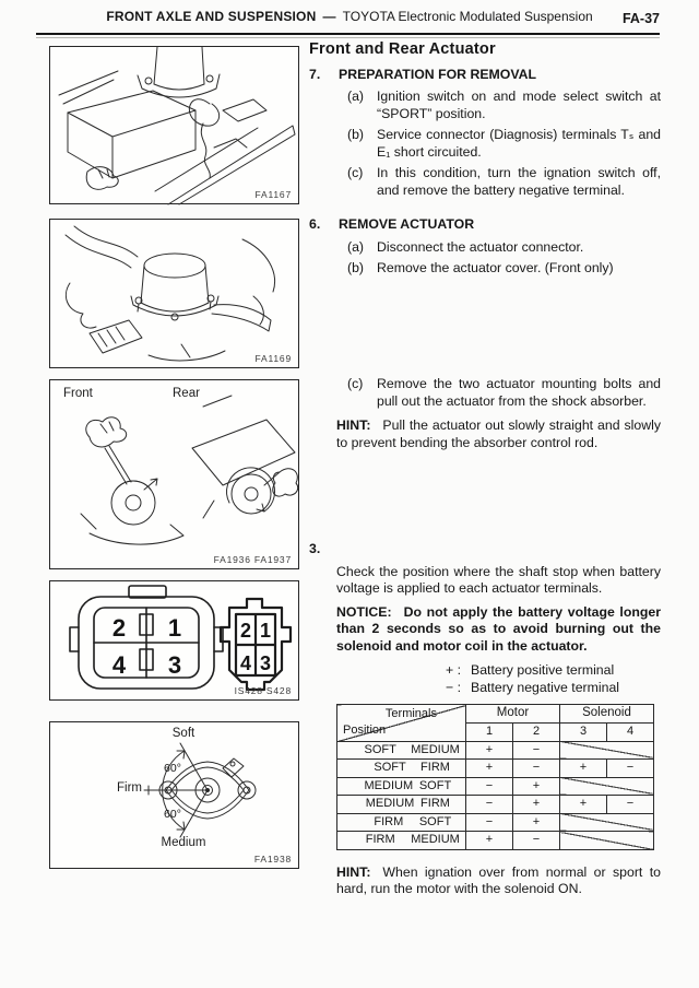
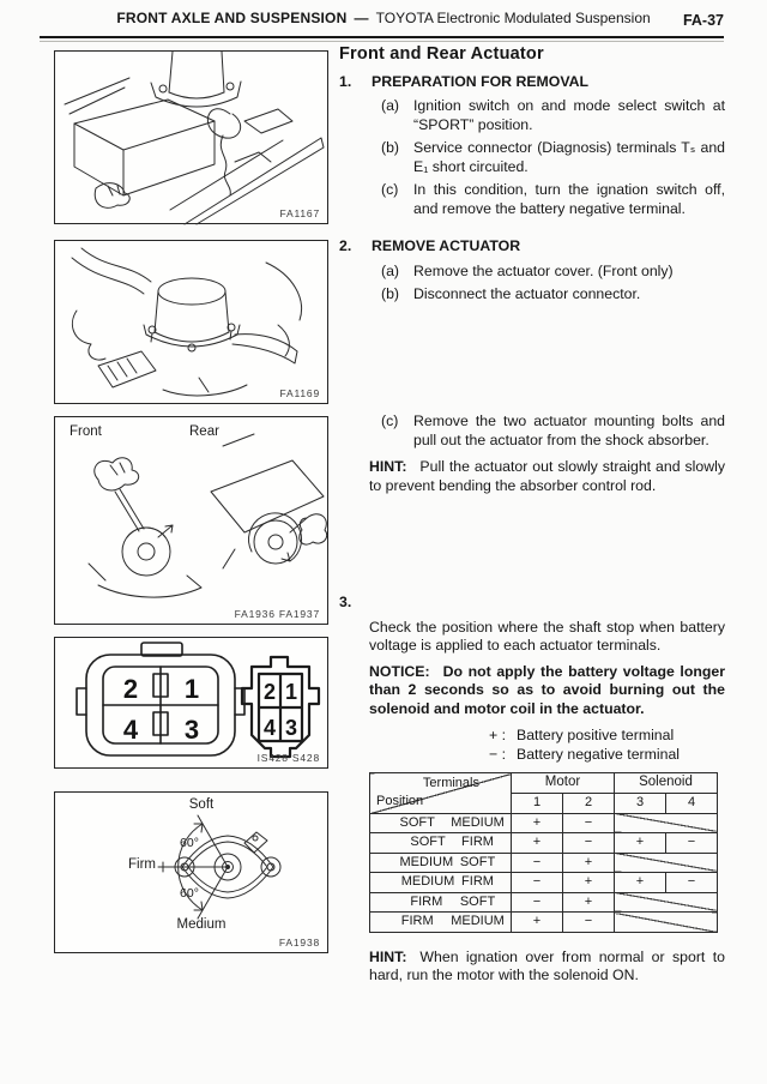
  FRONT AXLE AND SUSPENSION
  —
  TOYOTA Electronic Modulated Suspension
  FA-37
  FA1167
  FA1169
  Front
  Rear
  FA1936 FA1937
  2
  1
  4
  3
  2
  1
  4
  3
  IS428 S428
  Soft
  Firm
  Medium
  60°
  60°
  FA1938
  Front and Rear Actuator
- 7.
+ 1.
  PREPARATION FOR REMOVAL
  (a)
  Ignition switch on and mode select switch at “SPORT” position.
  (b)
  Service connector (Diagnosis) terminals Tₛ and E₁ short circuited.
  (c)
  In this condition, turn the ignation switch off, and remove the battery negative terminal.
- 6.
+ 2.
  REMOVE ACTUATOR
  (a)
- Disconnect the actuator connector.
+ Remove the actuator cover. (Front only)
  (b)
- Remove the actuator cover. (Front only)
+ Disconnect the actuator connector.
  (c)
  Remove the two actuator mounting bolts and pull out the actuator from the shock absorber.
  HINT: Pull the actuator out slowly straight and slowly to prevent bending the absorber control rod.
  3.
  Check the position where the shaft stop when battery voltage is applied to each actuator terminals.
  NOTICE: Do not apply the battery voltage longer than 2 seconds so as to avoid burning out the solenoid and motor coil in the actuator.
  + :
  Battery positive terminal
  − :
  Battery negative terminal
  Terminals Position	Motor	Solenoid
  1	2	3	4
  SOFT MEDIUM	+	−
  SOFT FIRM	+	−	+	−
  MEDIUM SOFT	−	+
  MEDIUM FIRM	−	+	+	−
  FIRM SOFT	−	+
  FIRM MEDIUM	+	−
  HINT: When ignation over from normal or sport to hard, run the motor with the solenoid ON.
